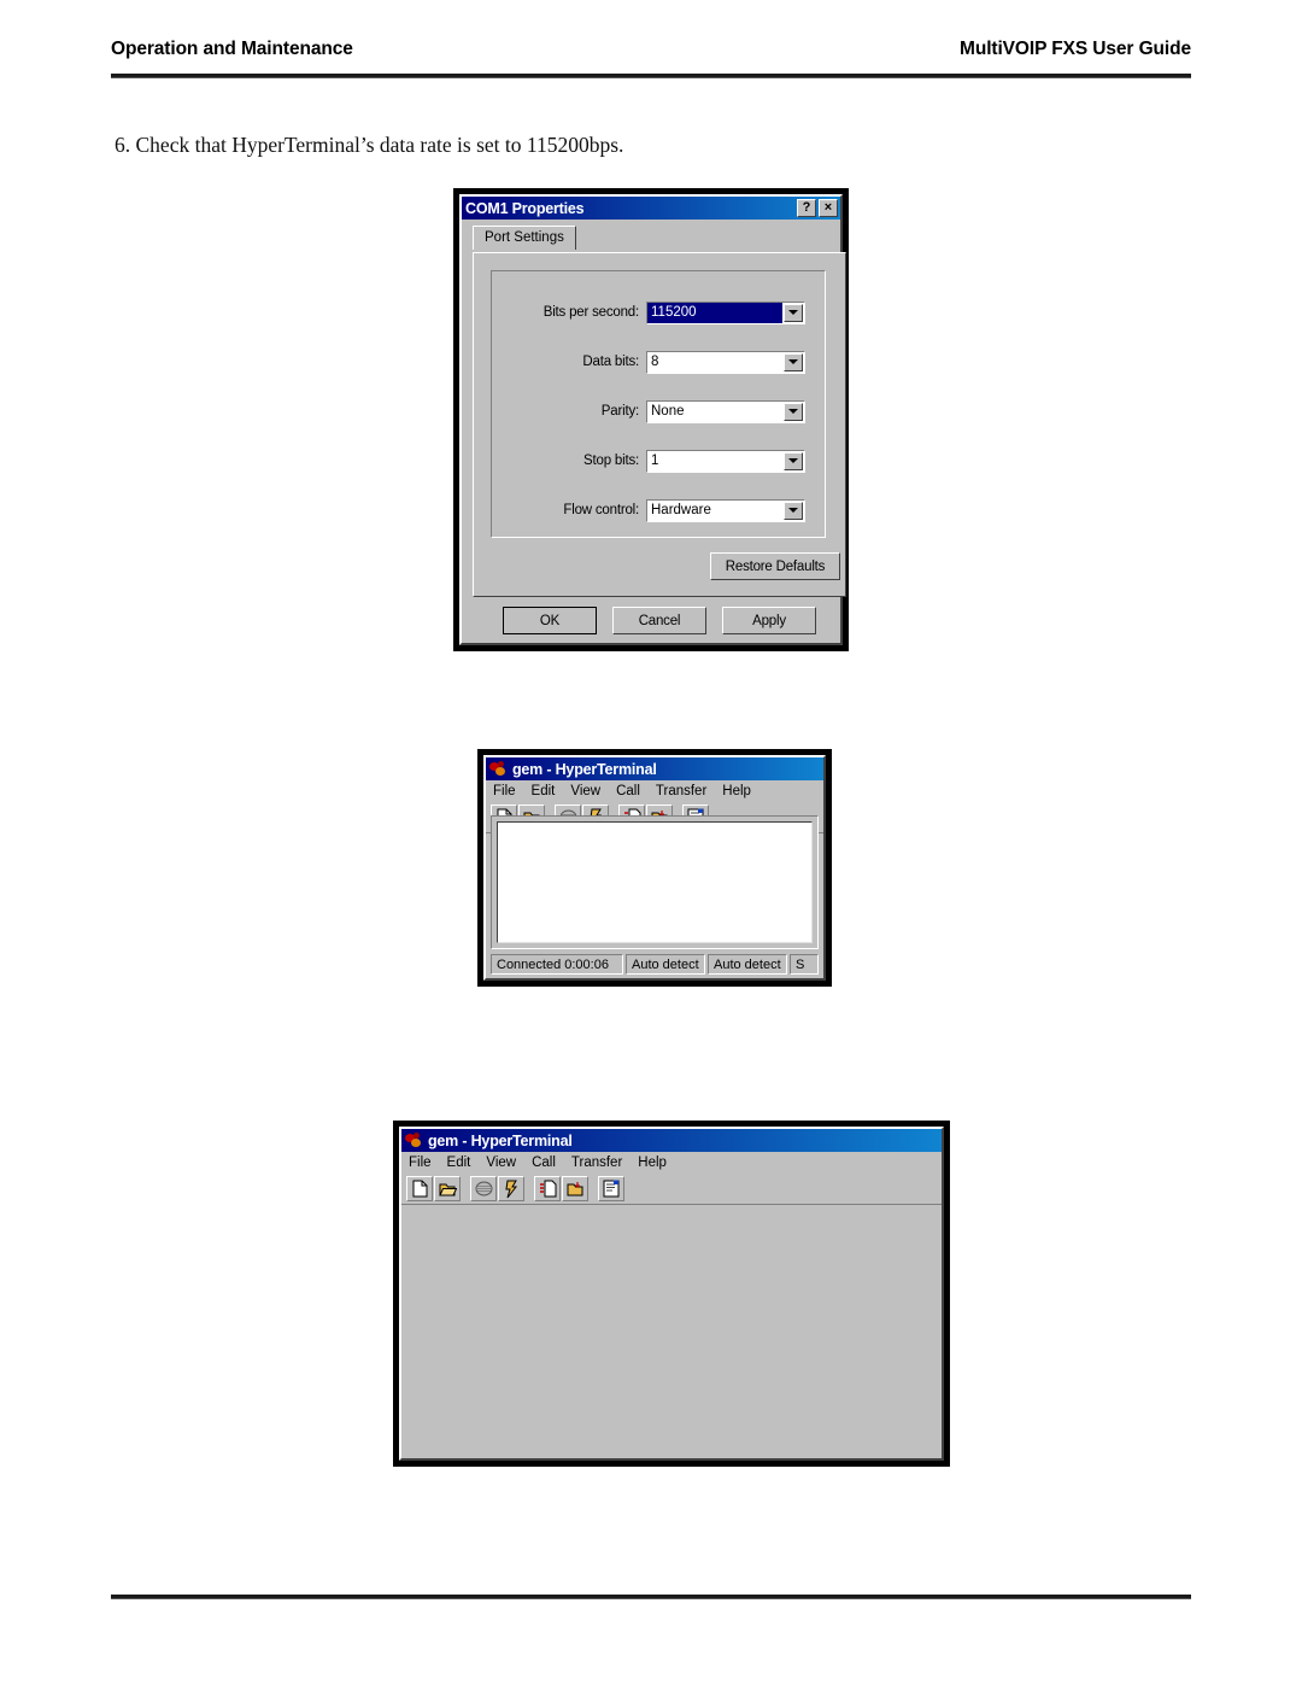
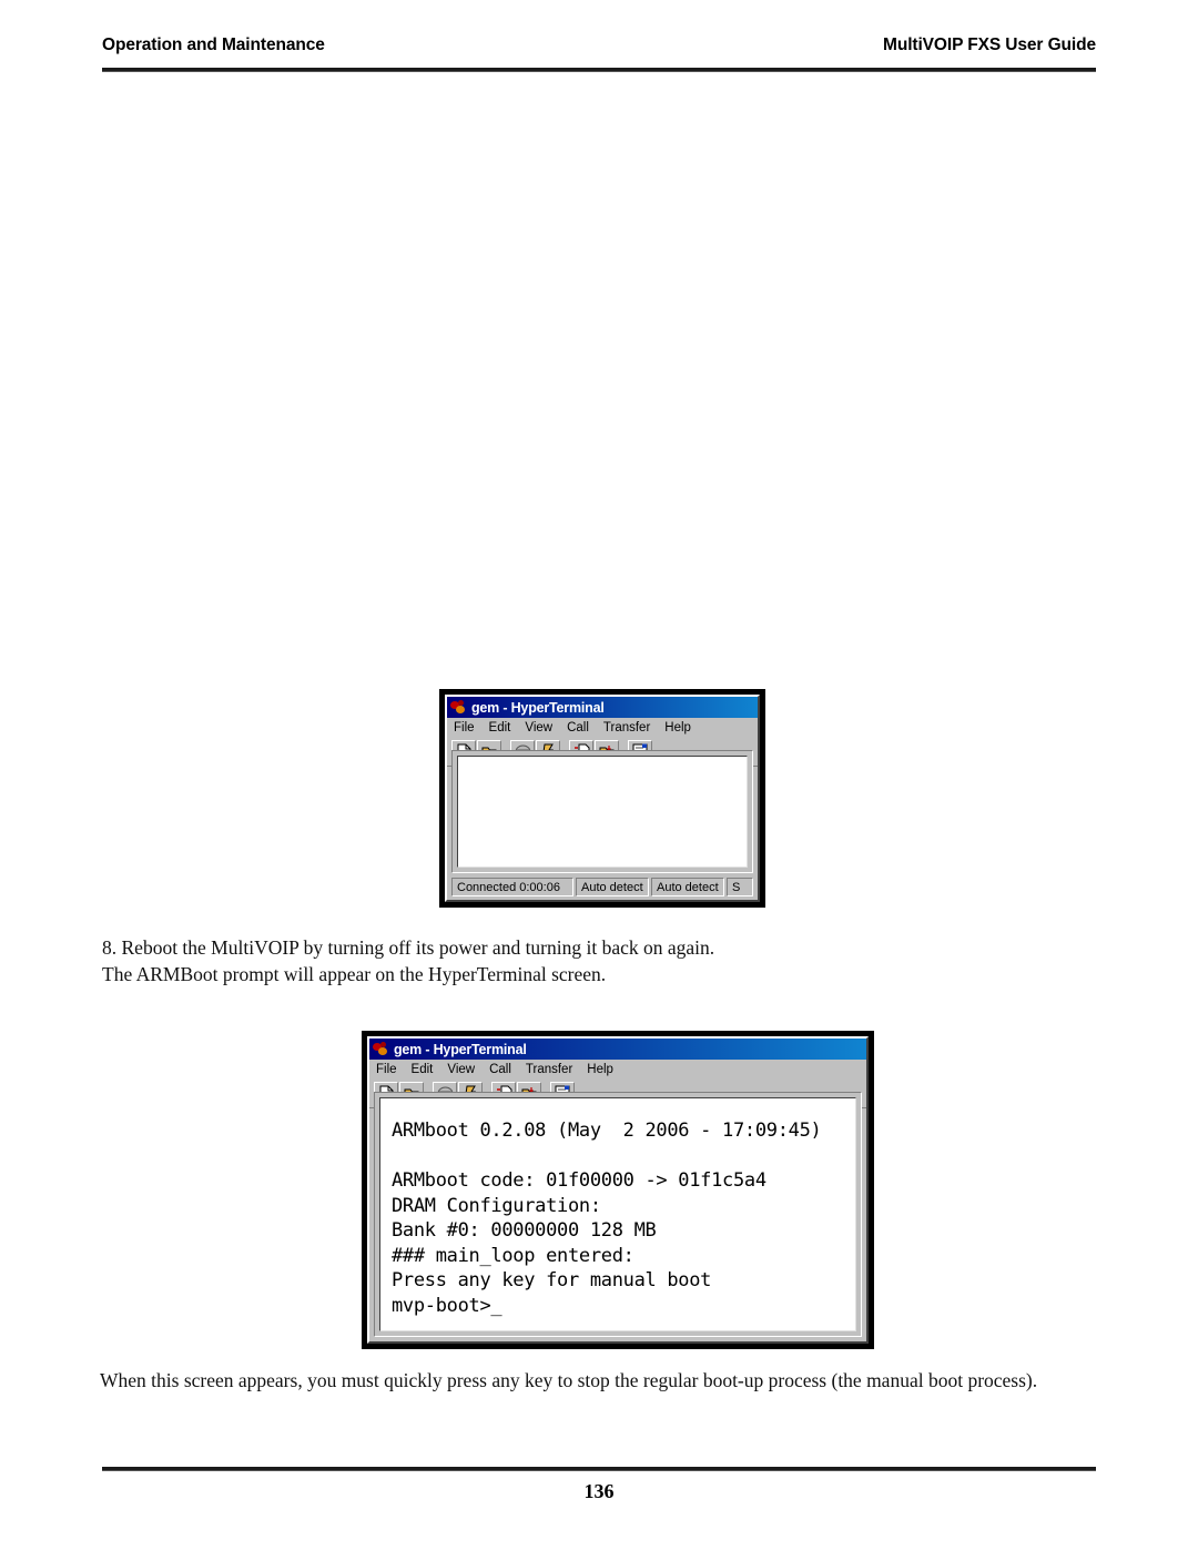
  Operation and Maintenance
  MultiVOIP FXS User Guide
- 6. Check that HyperTerminal’s data rate is set to 115200bps.
- COM1 Properties
- ?
- ×
- Port Settings
- Bits per second:
- 115200
- Data bits:
- 8
- Parity:
- None
- Stop bits:
- 1
- Flow control:
- Hardware
- Restore Defaults
- OK
- Cancel
- Apply
  gem - HyperTerminal
  File
  Edit
  View
  Call
  Transfer
  Help
  Connected 0:00:06
  Auto detect
  Auto detect
  S
+ 8. Reboot the MultiVOIP by turning off its power and turning it back on again.
+ The ARMBoot prompt will appear on the HyperTerminal screen.
  gem - HyperTerminal
  File
  Edit
  View
  Call
  Transfer
  Help
+ ARMboot 0.2.08 (May 2 2006 - 17:09:45)
+ ARMboot code: 01f00000 -> 01f1c5a4
+ DRAM Configuration:
+ Bank #0: 00000000 128 MB
+ ### main_loop entered:
+ Press any key for manual boot
+ mvp-boot>_
+ When this screen appears, you must quickly press any key to stop the regular boot-up process (the manual boot process).
+ 136
